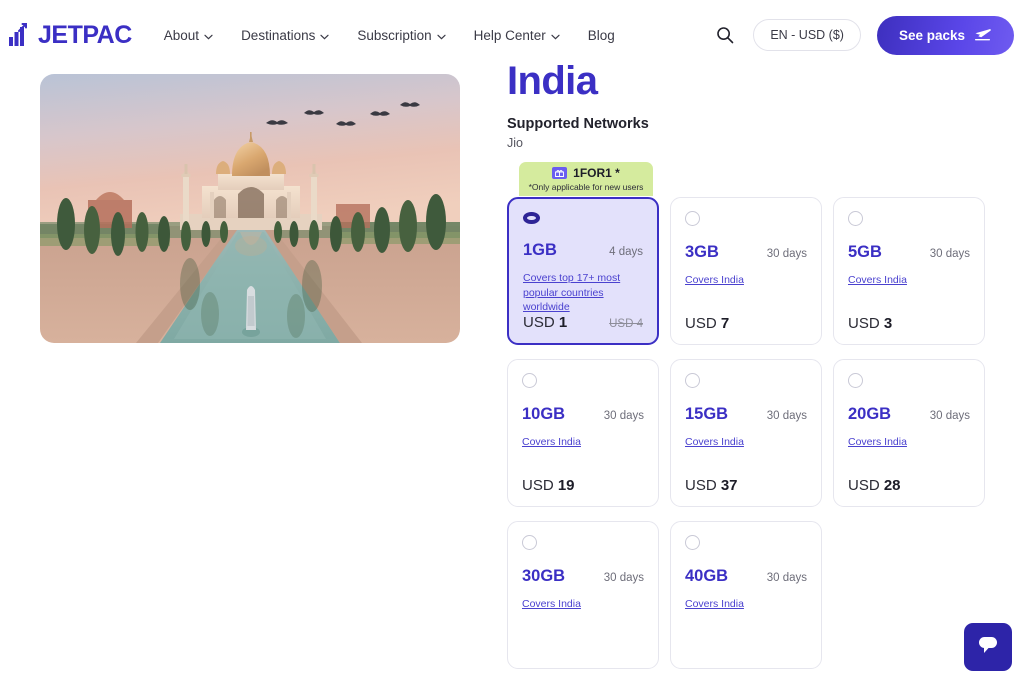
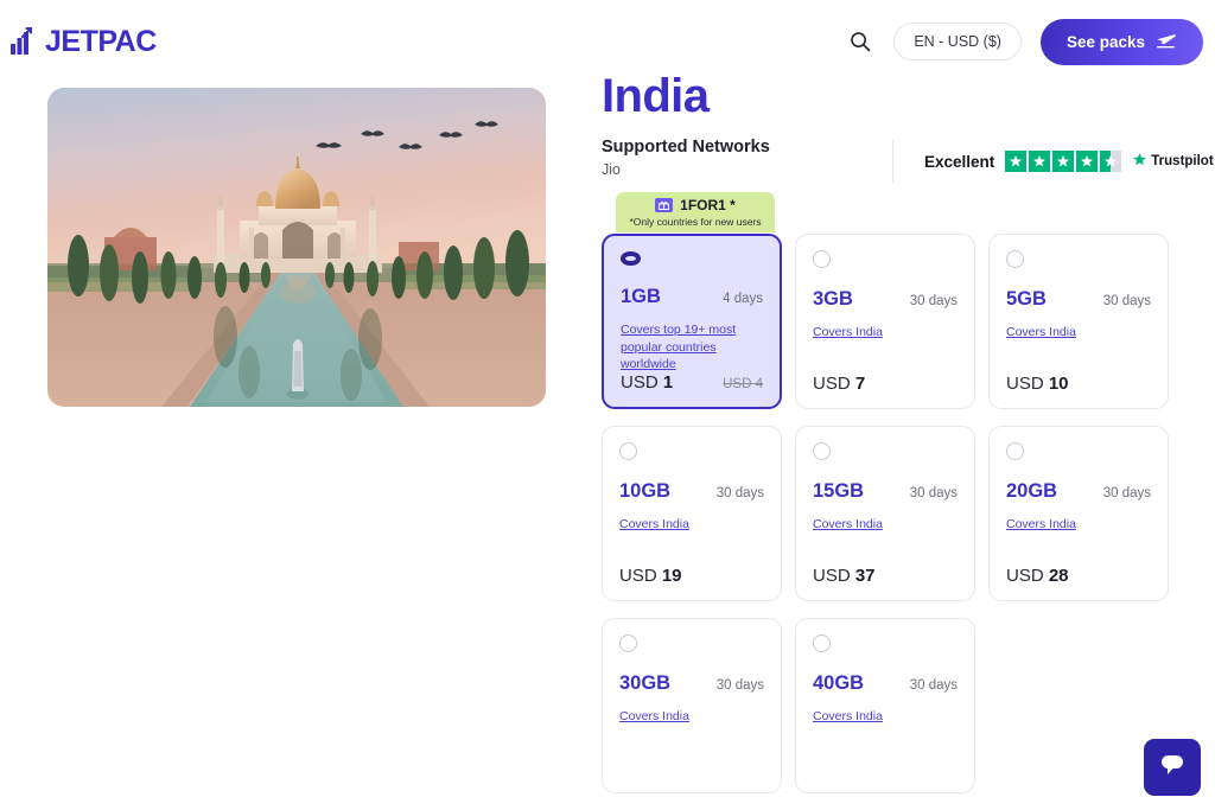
  JETPAC
- About
- Destinations
- Subscription
- Help Center
- Blog
  EN - USD ($)
  See packs
  India
  Supported Networks
  Jio
+ Excellent
+ Trustpilot
  1FOR1 *
- *Only applicable for new users
+ *Only countries for new users
  1GB
  4 days
- Covers top 17+ most popular countries worldwide
+ Covers top 19+ most popular countries worldwide
  USD 1
  USD 4
  3GB
  30 days
  Covers India
  USD 7
  5GB
  30 days
  Covers India
- USD 3
+ USD 10
  10GB
  30 days
  Covers India
  USD 19
  15GB
  30 days
  Covers India
  USD 37
  20GB
  30 days
  Covers India
  USD 28
  30GB
  30 days
  Covers India
  40GB
  30 days
  Covers India
